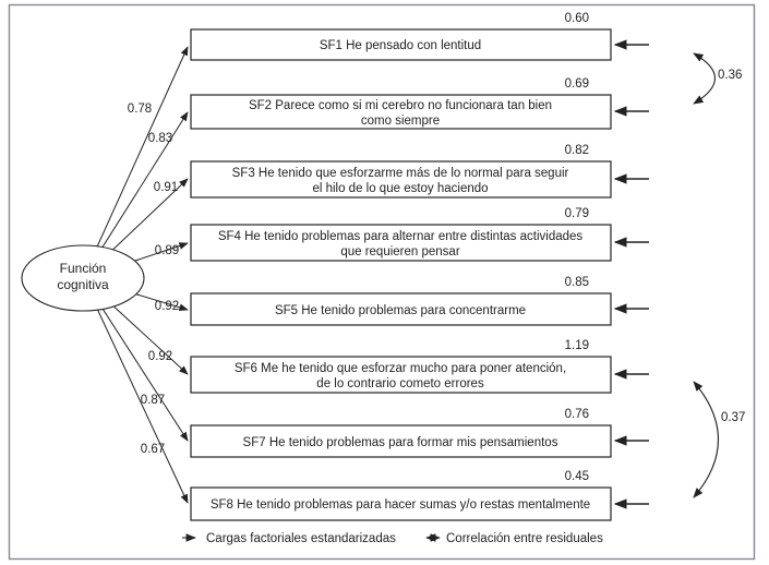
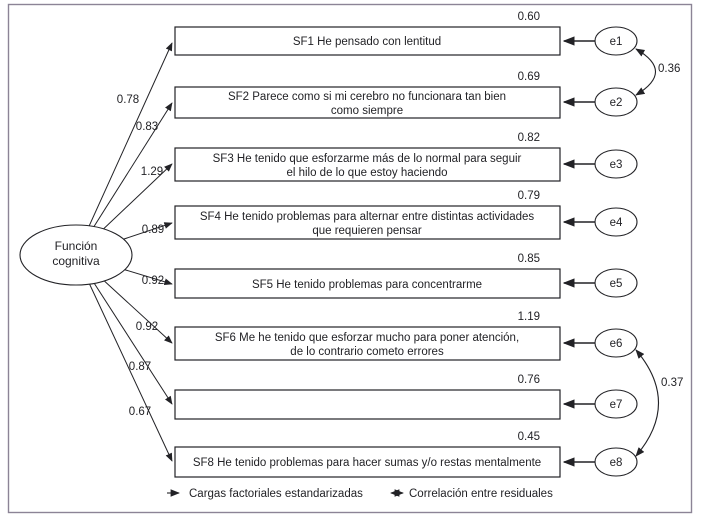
  0.78
  0.83
- 0.91
+ 1.29
  0.89
  0.92
  0.92
  0.87
  0.67
  Función
  cognitiva
  SF1 He pensado con lentitud
  0.60
  SF2 Parece como si mi cerebro no funcionara tan bien
  como siempre
  0.69
  SF3 He tenido que esforzarme más de lo normal para seguir
  el hilo de lo que estoy haciendo
  0.82
  SF4 He tenido problemas para alternar entre distintas actividades
  que requieren pensar
  0.79
  SF5 He tenido problemas para concentrarme
  0.85
  SF6 Me he tenido que esforzar mucho para poner atención,
  de lo contrario cometo errores
  1.19
- SF7 He tenido problemas para formar mis pensamientos
  0.76
  SF8 He tenido problemas para hacer sumas y/o restas mentalmente
  0.45
+ e1
+ e2
+ e3
+ e4
+ e5
+ e6
+ e7
+ e8
  0.36
  0.37
  Cargas factoriales estandarizadas
  Correlación entre residuales
